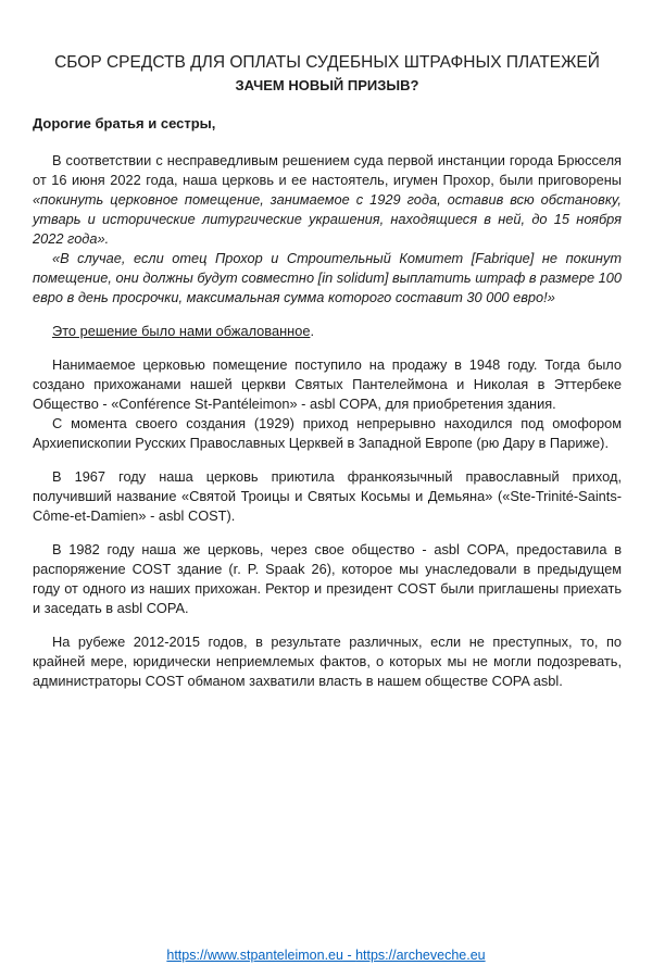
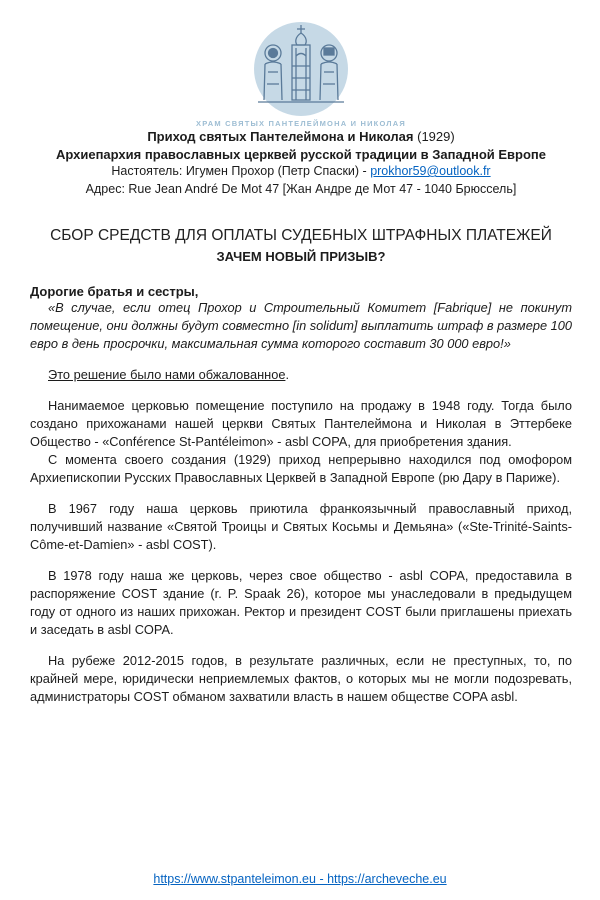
+ ХРАМ СВЯТЫХ ПАНТЕЛЕЙМОНА И НИКОЛАЯ
+ Приход святых Пантелеймона и Николая (1929)
+ Архиепархия православных церквей русской традиции в Западной Европе
+ Настоятель: Игумен Прохор (Петр Спаски) - prokhor59@outlook.fr
+ Адрес: Rue Jean André De Mot 47 [Жан Андре де Мот 47 - 1040 Брюссель]
  СБОР СРЕДСТВ ДЛЯ ОПЛАТЫ СУДЕБНЫХ ШТРАФНЫХ ПЛАТЕЖЕЙ
  ЗАЧЕМ НОВЫЙ ПРИЗЫВ?
  Дорогие братья и сестры,
- В соответствии с несправедливым решением суда первой инстанции города Брюсселя от 16 июня 2022 года, наша церковь и ее настоятель, игумен Прохор, были приговорены «покинуть церковное помещение, занимаемое с 1929 года, оставив всю обстановку, утварь и исторические литургические украшения, находящиеся в ней, до 15 ноября 2022 года».
  «В случае, если отец Прохор и Строительный Комитет [Fabrique] не покинут помещение, они должны будут совместно [in solidum] выплатить штраф в размере 100 евро в день просрочки, максимальная сумма которого составит 30 000 евро!»
  Это решение было нами обжалованное.
  Нанимаемое церковью помещение поступило на продажу в 1948 году. Тогда было создано прихожанами нашей церкви Святых Пантелеймона и Николая в Эттербеке Общество - «Conférence St-Pantéleimon» - asbl COPA, для приобретения здания.
  С момента своего создания (1929) приход непрерывно находился под омофором Архиепископии Русских Православных Церквей в Западной Европе (рю Дару в Париже).
  В 1967 году наша церковь приютила франкоязычный православный приход, получивший название «Святой Троицы и Святых Косьмы и Демьяна» («Ste-Trinité-Saints-Côme-et-Damien» - asbl COST).
- В 1982 году наша же церковь, через свое общество - asbl COPA, предоставила в распоряжение COST здание (r. P. Spaak 26), которое мы унаследовали в предыдущем году от одного из наших прихожан. Ректор и президент COST были приглашены приехать и заседать в asbl COPA.
+ В 1978 году наша же церковь, через свое общество - asbl COPA, предоставила в распоряжение COST здание (r. P. Spaak 26), которое мы унаследовали в предыдущем году от одного из наших прихожан. Ректор и президент COST были приглашены приехать и заседать в asbl COPA.
  На рубеже 2012-2015 годов, в результате различных, если не преступных, то, по крайней мере, юридически неприемлемых фактов, о которых мы не могли подозревать, администраторы COST обманом захватили власть в нашем обществе COPA asbl.
  https://www.stpanteleimon.eu - https://archeveche.eu
